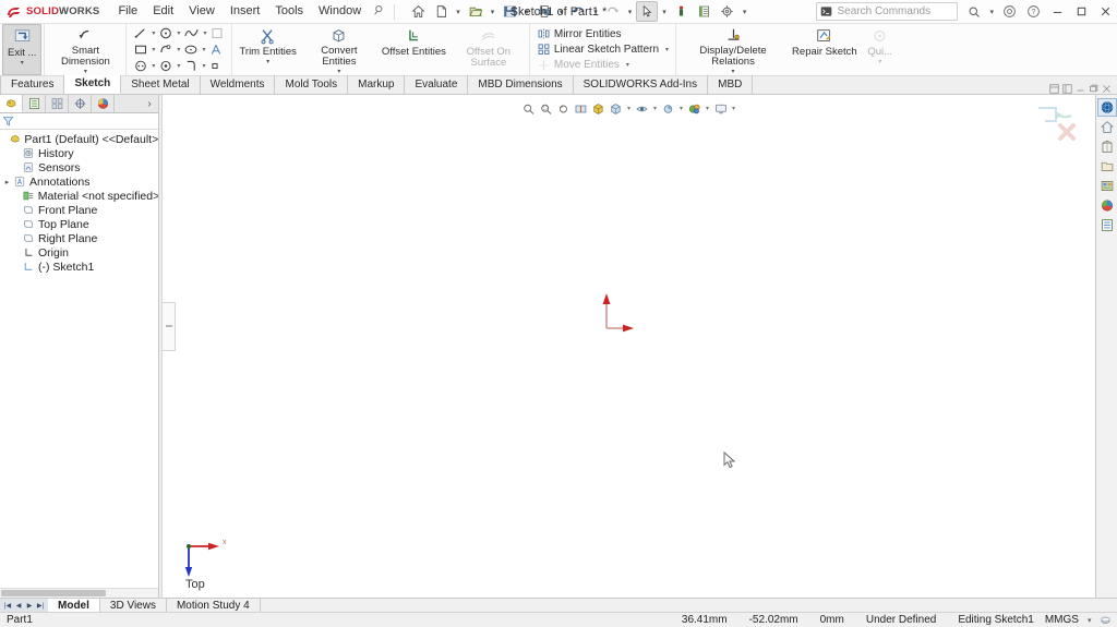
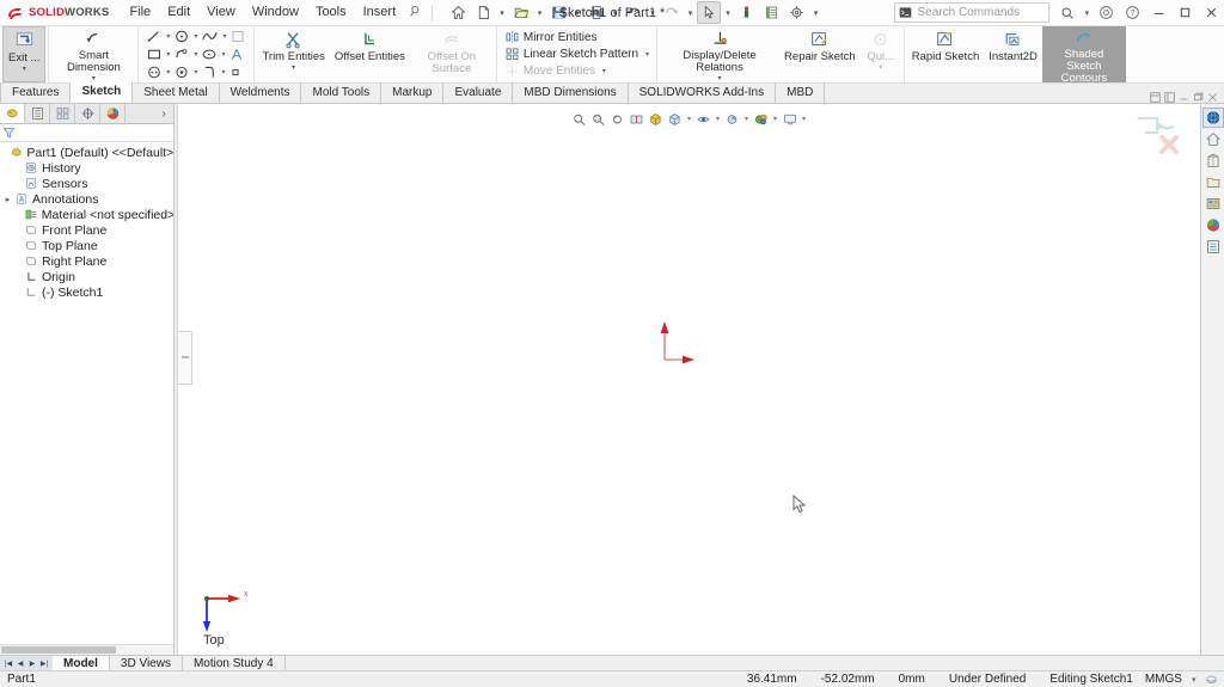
  SOLIDWORKS
  File
  Edit
  View
- Insert
+ Window
  Tools
- Window
+ Insert
  Sketch1 of Part1 *
  Search Commands
  Exit ...
  Smart Dimension
  Trim Entities
- Convert Entities
  Offset Entities
  Offset On Surface
  Mirror Entities
  Linear Sketch Pattern
  Move Entities
  Display/Delete Relations
  Repair Sketch
  Qui...
+ Rapid Sketch
+ Instant2D
+ Shaded Sketch Contours
  Features
  Sketch
  Sheet Metal
  Weldments
  Mold Tools
  Markup
  Evaluate
  MBD Dimensions
  SOLIDWORKS Add-Ins
  MBD
  ›
  Part1 (Default) <<Default>
  History
  Sensors
  Annotations
  Material <not specified>
  Front Plane
  Top Plane
  Right Plane
  Origin
  (-) Sketch1
  Top
  Model
  3D Views
  Motion Study 4
  Part1
  36.41mm
  -52.02mm
  0mm
  Under Defined
  Editing Sketch1
  MMGS
